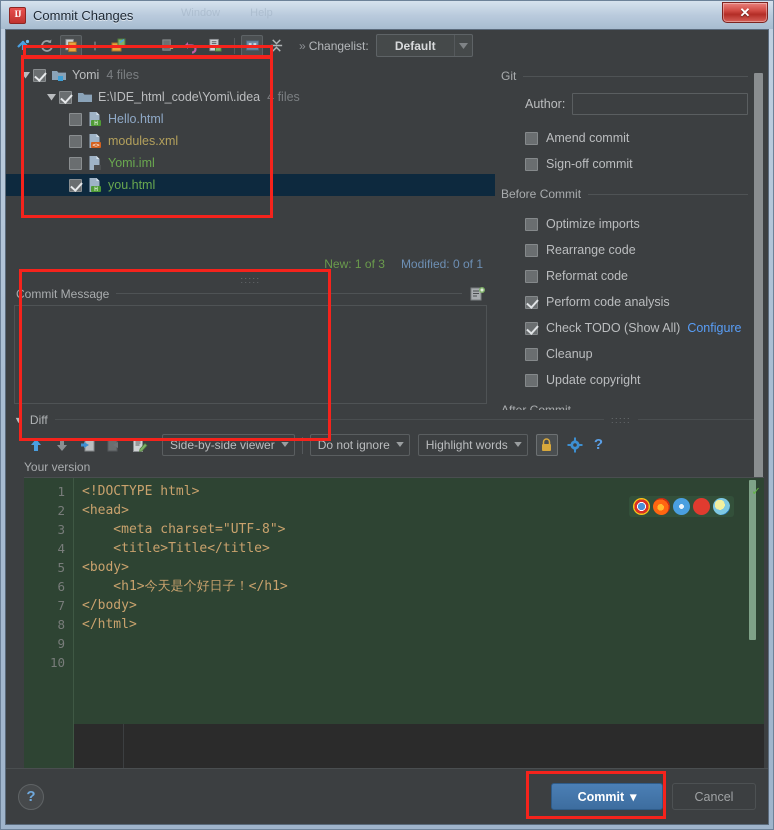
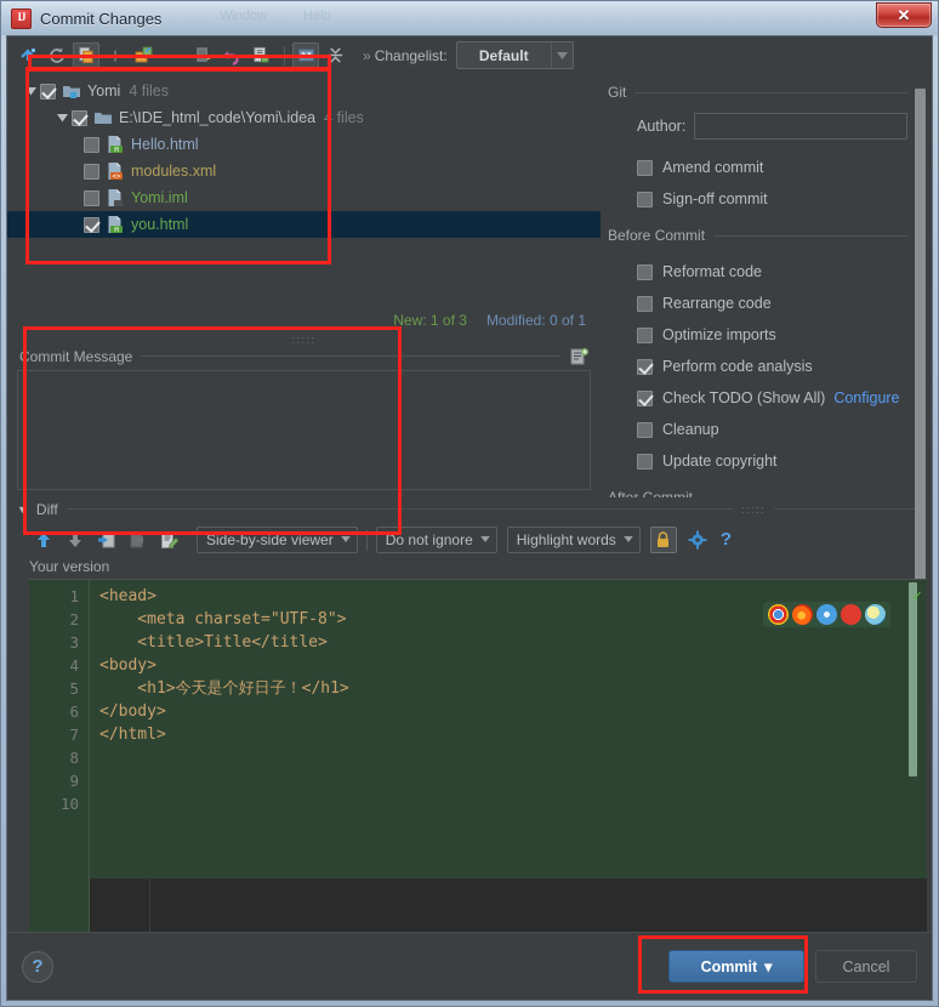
  Commit Changes
  Window
  Help
  ✕
  » Changelist:
  Default
  Yomi
  4 files
  E:\IDE_html_code\Yomi\.idea
  4 files
  Hello.html
  modules.xml
  Yomi.iml
  you.html
  New: 1 of 3
  Modified: 0 of 1
  :::::
  Commit Message
  Git
  Author:
  Amend commit
  Sign-off commit
  Before Commit
- Optimize imports
+ Reformat code
  Rearrange code
- Reformat code
+ Optimize imports
  Perform code analysis
  Check TODO (Show All)
  Configure
  Cleanup
  Update copyright
  ▼
  Diff
  :::::
  Side-by-side viewer
  Do not ignore
  Highlight words
  ?
  Your version
  1
  2
  3
  4
  5
  6
  7
  8
  9
  10
- <!DOCTYPE html>
  <head>
  <meta charset="UTF-8">
  <title>Title</title>
  <body>
  <h1>今天是个好日子！</h1>
  </body>
  </html>
  ✓
  ?
  Commit
  ▾
  Cancel
